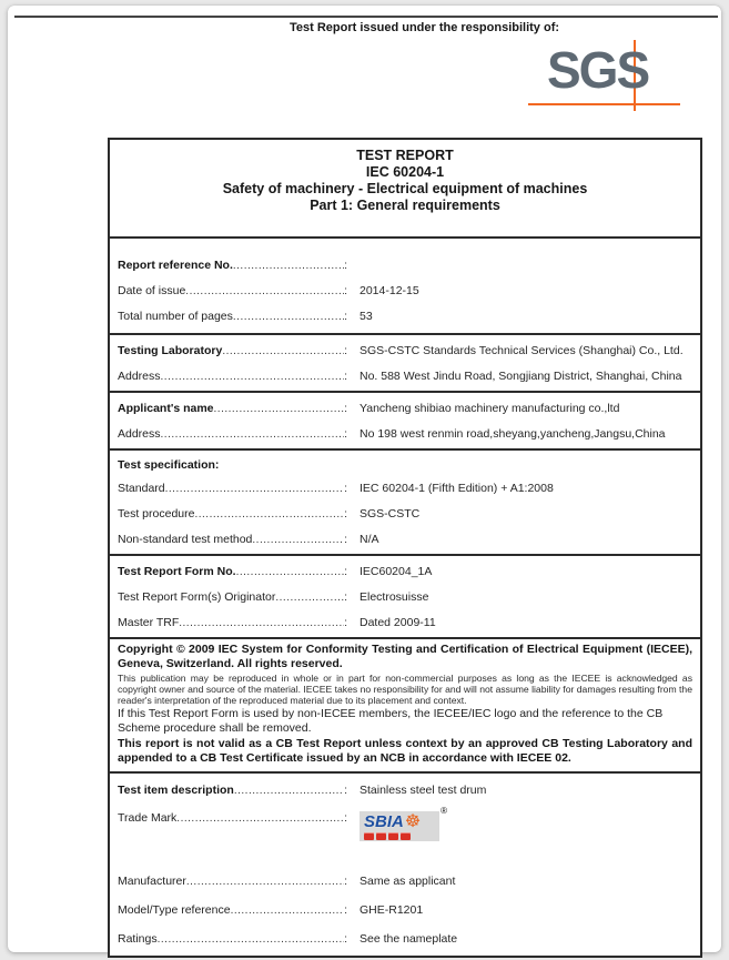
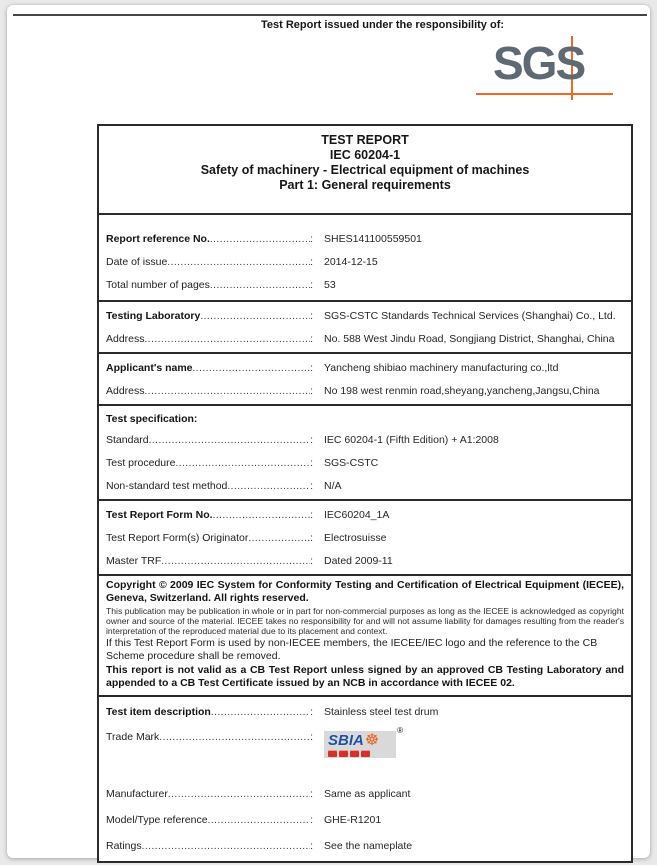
  Test Report issued under the responsibility of:
  SGS
  TEST REPORT
  IEC 60204-1
  Safety of machinery - Electrical equipment of machines
  Part 1: General requirements
  Report reference No.
+ SHES141100559501
  Date of issue
  2014-12-15
  Total number of pages
  53
  Testing Laboratory
  SGS-CSTC Standards Technical Services (Shanghai) Co., Ltd.
  Address
  No. 588 West Jindu Road, Songjiang District, Shanghai, China
  Applicant's name
  Yancheng shibiao machinery manufacturing co.,ltd
  Address
  No 198 west renmin road,sheyang,yancheng,Jangsu,China
  Test specification:
  Standard
  IEC 60204-1 (Fifth Edition) + A1:2008
  Test procedure
  SGS-CSTC
  Non-standard test method
  N/A
  Test Report Form No.
  IEC60204_1A
  Test Report Form(s) Originator
  Electrosuisse
  Master TRF
  Dated 2009-11
  Copyright © 2009 IEC System for Conformity Testing and Certification of Electrical Equipment (IECEE), Geneva, Switzerland. All rights reserved.
- This publication may be reproduced in whole or in part for non-commercial purposes as long as the IECEE is acknowledged as copyright owner and source of the material. IECEE takes no responsibility for and will not assume liability for damages resulting from the reader's interpretation of the reproduced material due to its placement and context.
+ This publication may be publication in whole or in part for non-commercial purposes as long as the IECEE is acknowledged as copyright owner and source of the material. IECEE takes no responsibility for and will not assume liability for damages resulting from the reader's interpretation of the reproduced material due to its placement and context.
  If this Test Report Form is used by non-IECEE members, the IECEE/IEC logo and the reference to the CB Scheme procedure shall be removed.
- This report is not valid as a CB Test Report unless context by an approved CB Testing Laboratory and appended to a CB Test Certificate issued by an NCB in accordance with IECEE 02.
+ This report is not valid as a CB Test Report unless signed by an approved CB Testing Laboratory and appended to a CB Test Certificate issued by an NCB in accordance with IECEE 02.
  Test item description
  Stainless steel test drum
  Trade Mark
  ®
  SBIA
  ☸
  Manufacturer
  Same as applicant
  Model/Type reference
  GHE-R1201
  Ratings
  See the nameplate
